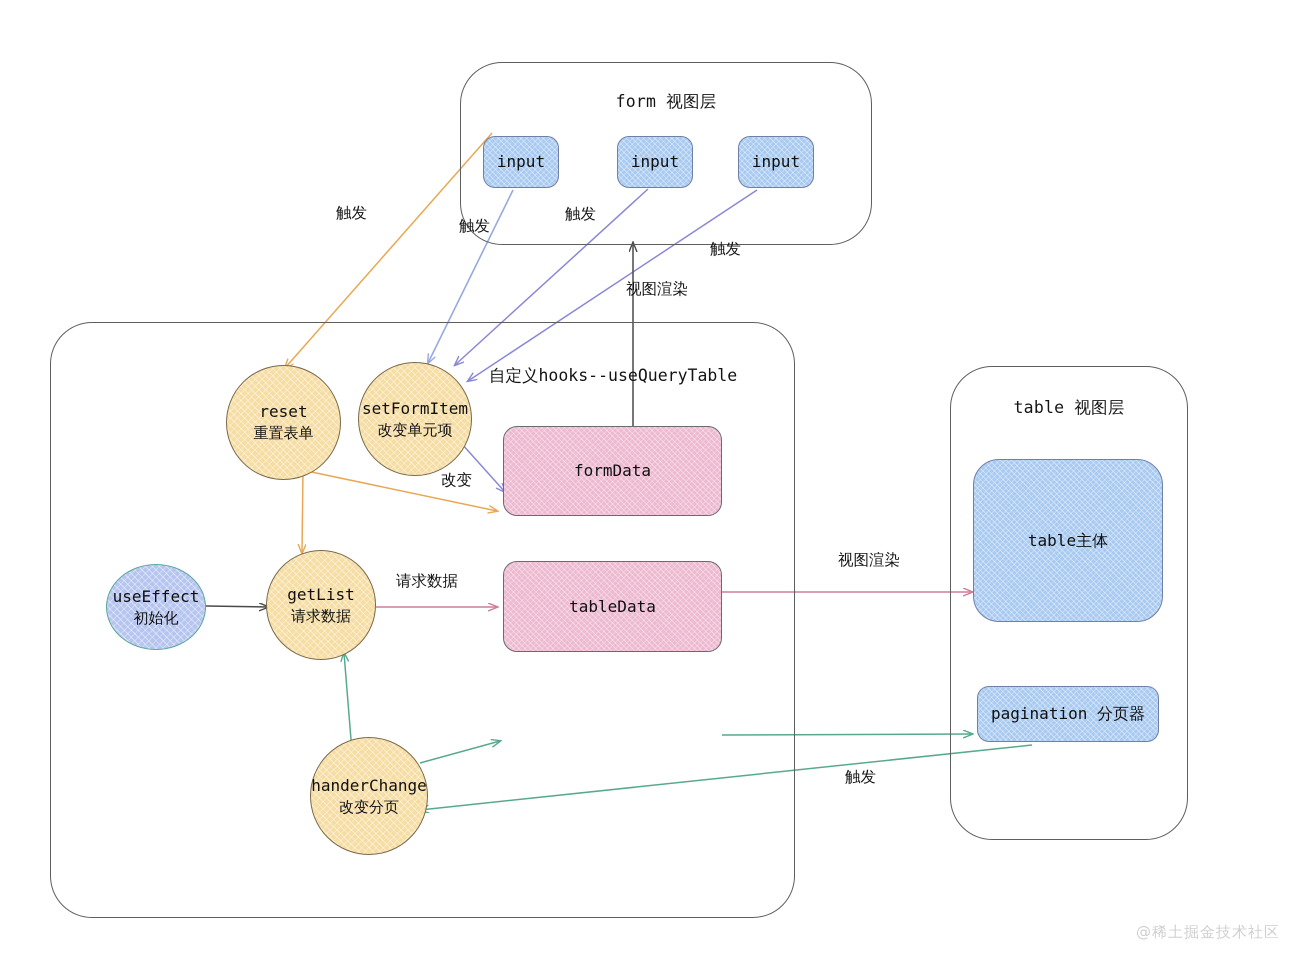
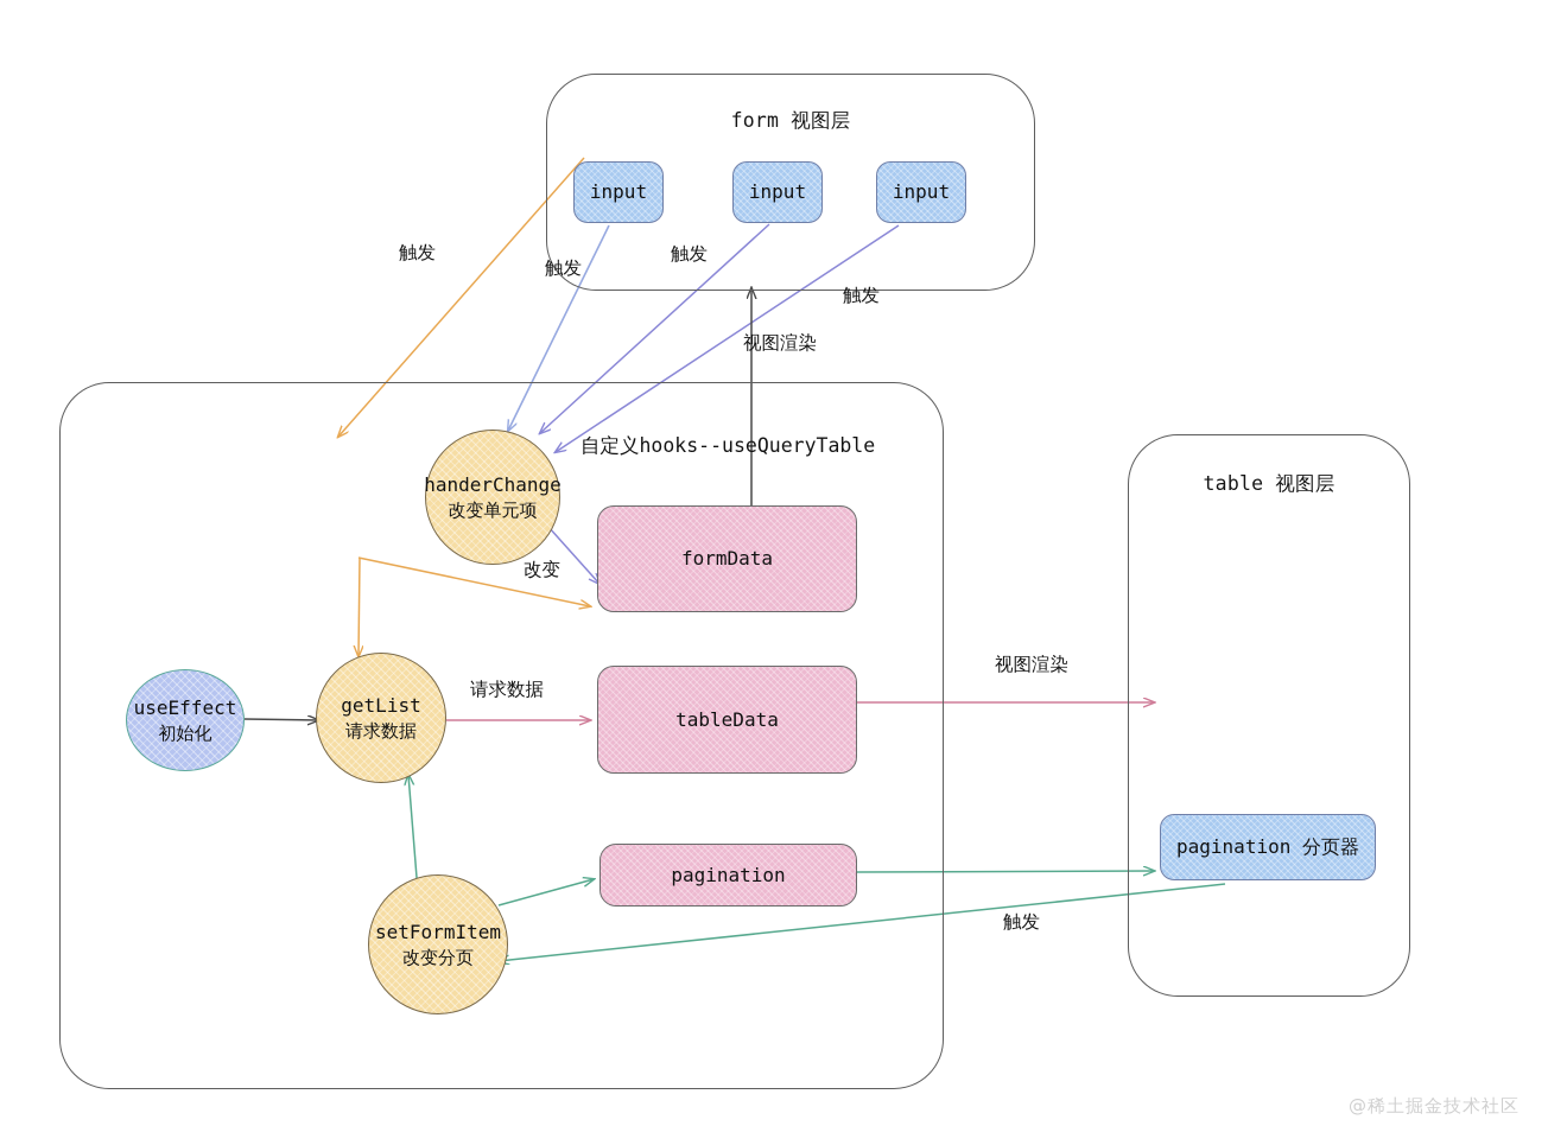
  form 视图层
  input
  input
  input
  自定义hooks--useQueryTable
- reset
- 重置表单
- setFormItem
+ handerChange
  改变单元项
  getList
  请求数据
- handerChange
+ setFormItem
  改变分页
  useEffect
  初始化
  formData
  tableData
+ pagination
  table 视图层
- table主体
  pagination 分页器
  触发
  触发
  触发
  触发
  视图渲染
  改变
  请求数据
  视图渲染
  触发
  @稀土掘金技术社区
